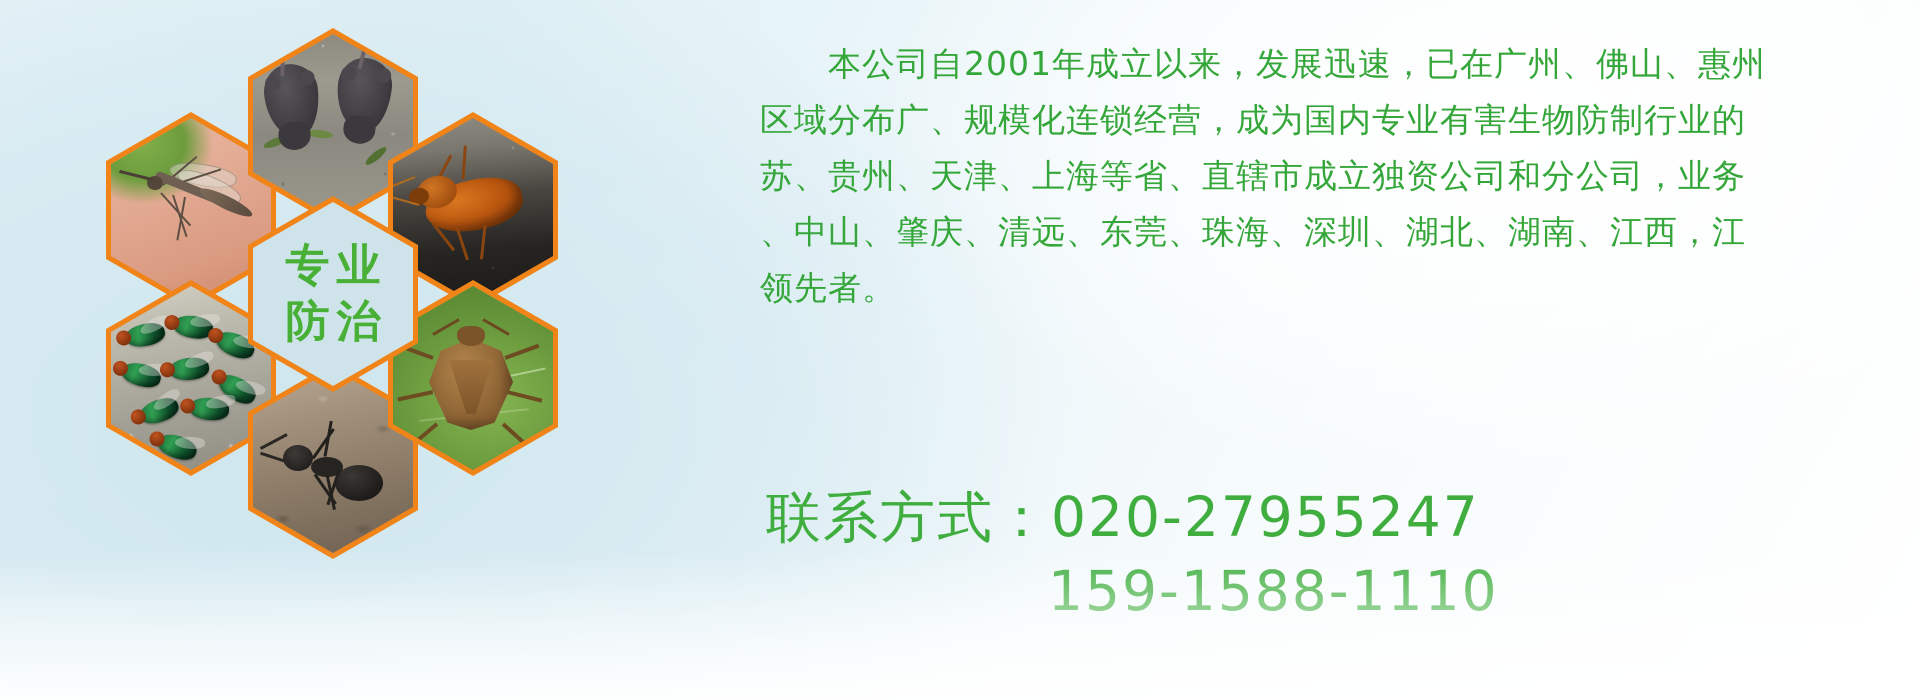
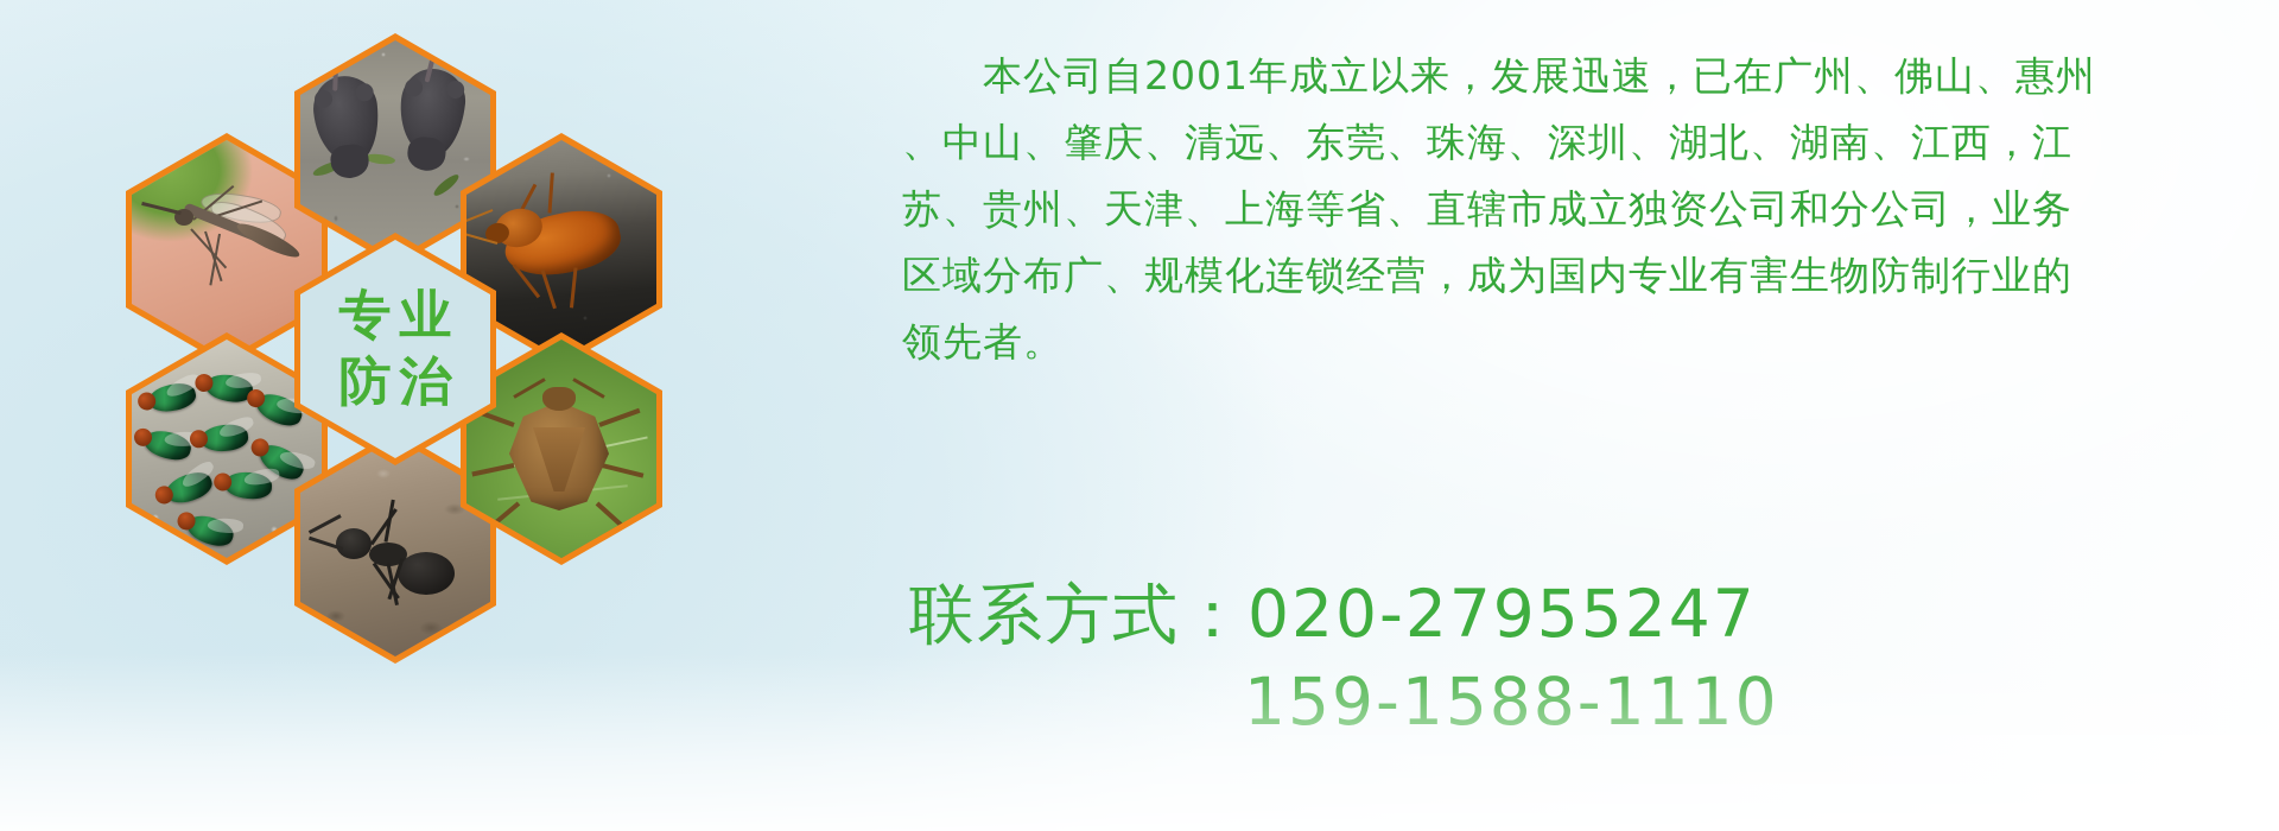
  专业
  防治
  本公司自2001年成立以来，发展迅速，已在广州、佛山、惠州
- 区域分布广、规模化连锁经营，成为国内专业有害生物防制行业的
+ 、中山、肇庆、清远、东莞、珠海、深圳、湖北、湖南、江西，江
  苏、贵州、天津、上海等省、直辖市成立独资公司和分公司，业务
- 、中山、肇庆、清远、东莞、珠海、深圳、湖北、湖南、江西，江
+ 区域分布广、规模化连锁经营，成为国内专业有害生物防制行业的
  领先者。
  联系方式：020-27955247
